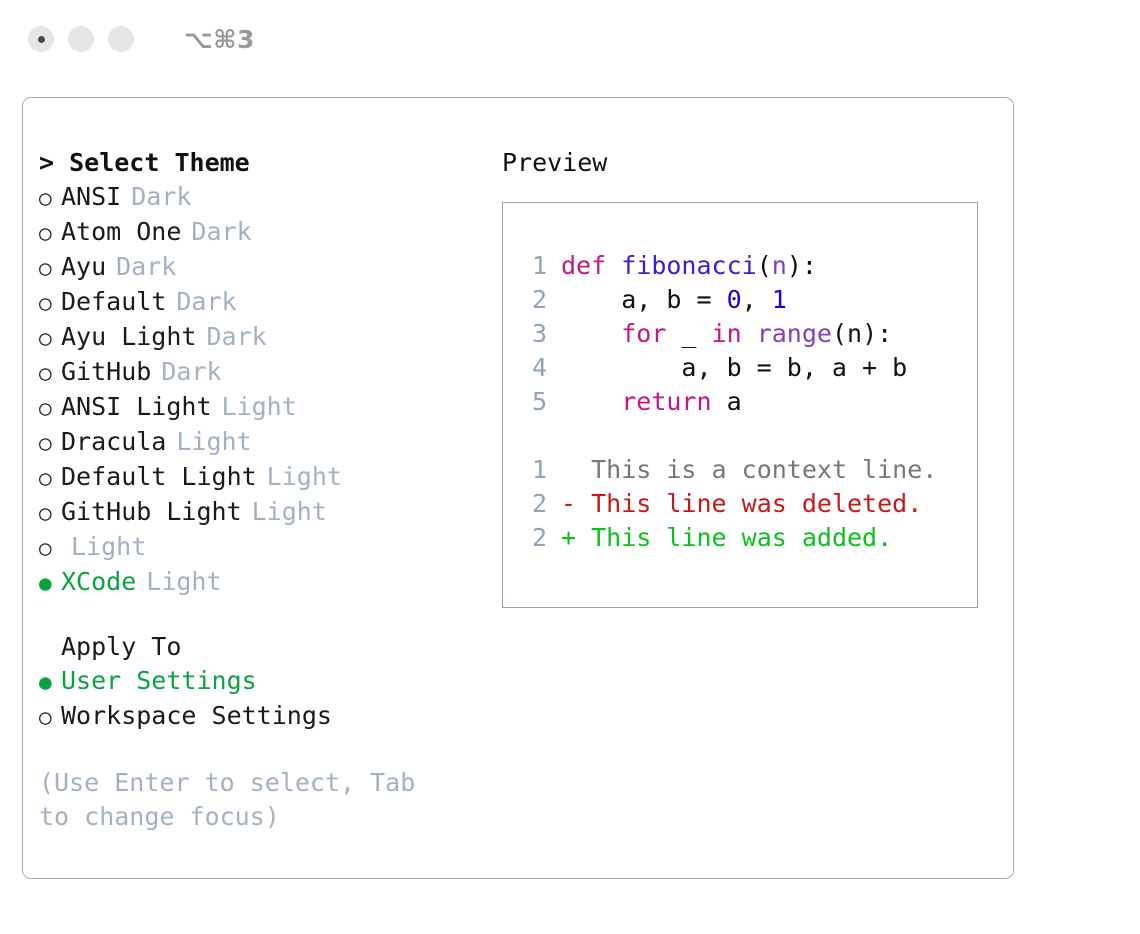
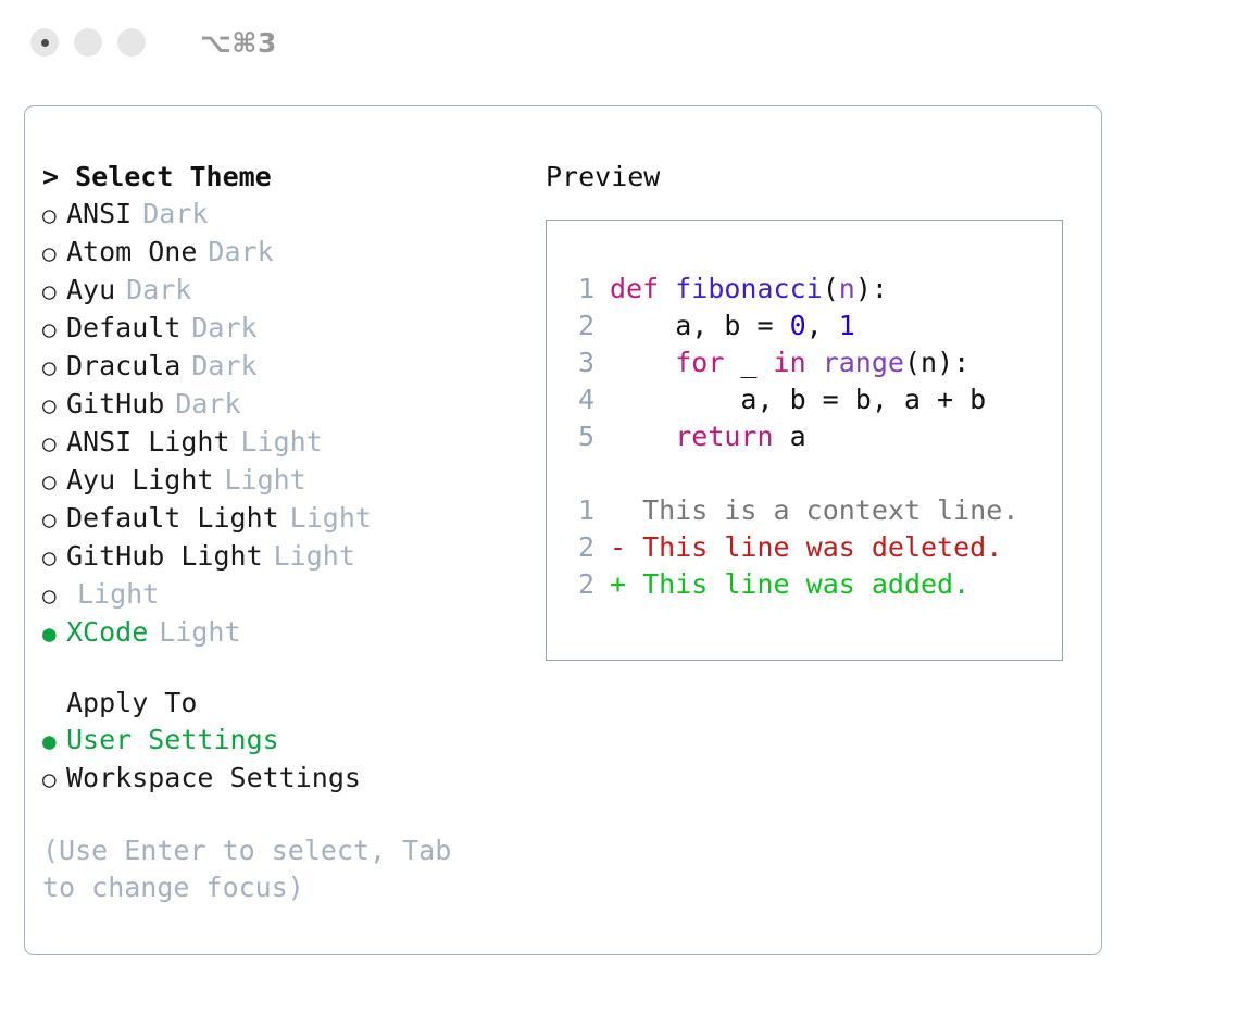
  ⌥⌘3
  > Select Theme
  ○
  ANSI
  Dark
  ○
  Atom One
  Dark
  ○
  Ayu
  Dark
  ○
  Default
  Dark
  ○
- Ayu Light
+ Dracula
  Dark
  ○
  GitHub
  Dark
  ○
  ANSI Light
  Light
  ○
- Dracula
+ Ayu Light
  Light
  ○
  Default Light
  Light
  ○
  GitHub Light
  Light
  ○
  Light
  ●
  XCode
  Light
  Apply To
  ●
  User Settings
  ○
  Workspace Settings
  (Use Enter to select, Tab to change focus)
  Preview
  1
  def fibonacci(n):
  2
  a, b = 0, 1
  3
  for _ in range(n):
  4
  a, b = b, a + b
  5
  return a
  1
  This is a context line.
  2
  - This line was deleted.
  2
  + This line was added.
